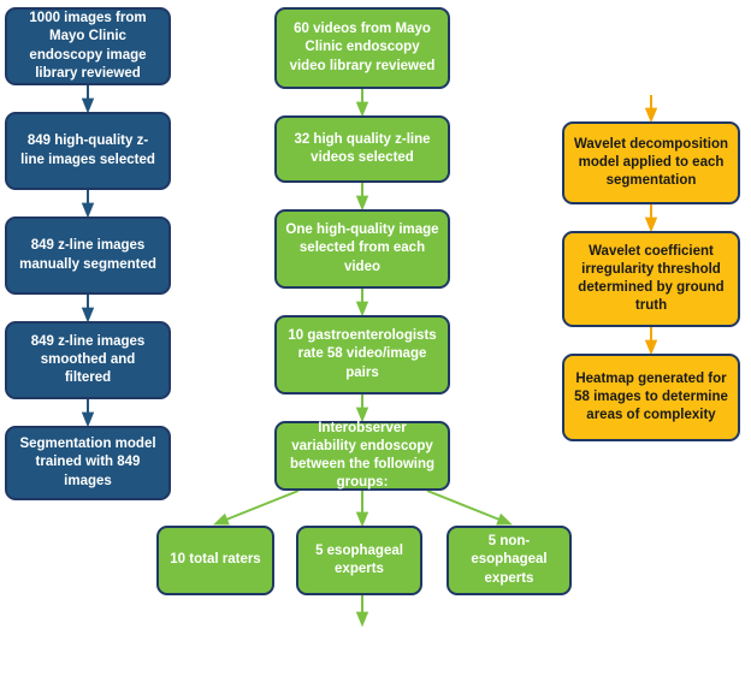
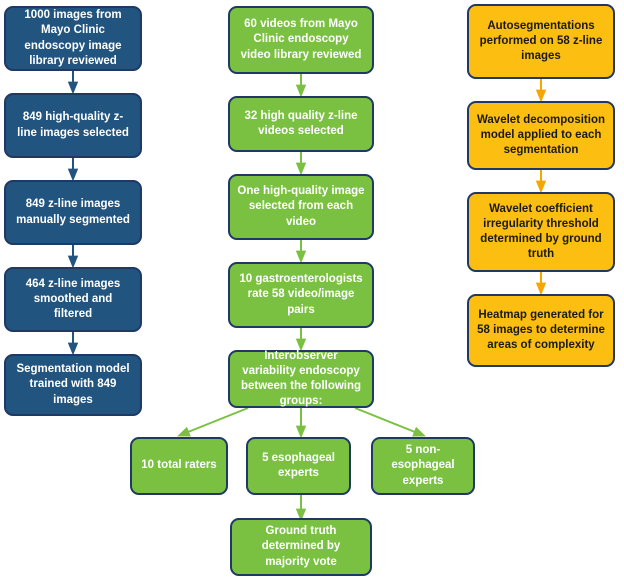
  1000 images from Mayo Clinic endoscopy image library reviewed
  849 high-quality z-line images selected
  849 z-line images manually segmented
- 849 z-line images smoothed and filtered
+ 464 z-line images smoothed and filtered
  Segmentation model trained with 849 images
  60 videos from Mayo Clinic endoscopy video library reviewed
  32 high quality z-line videos selected
  One high-quality image selected from each video
  10 gastroenterologists rate 58 video/image pairs
  Interobserver variability endoscopy between the following groups:
  10 total raters
  5 esophageal experts
  5 non-esophageal experts
+ Ground truth determined by majority vote
+ Autosegmentations performed on 58 z-line images
  Wavelet decomposition model applied to each segmentation
  Wavelet coefficient irregularity threshold determined by ground truth
  Heatmap generated for 58 images to determine areas of complexity
